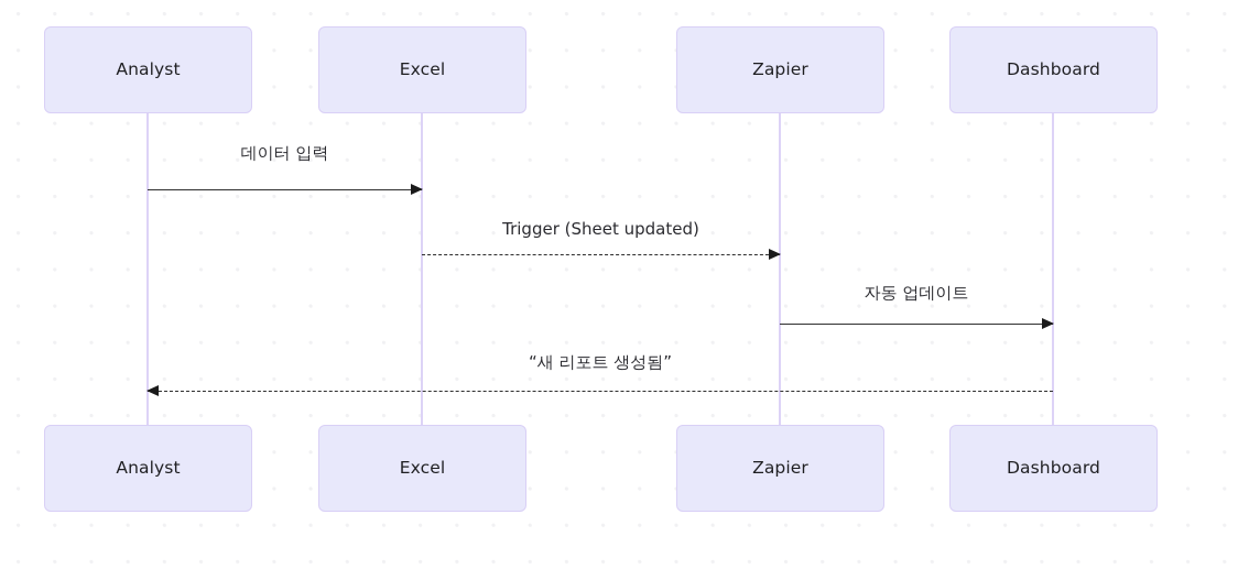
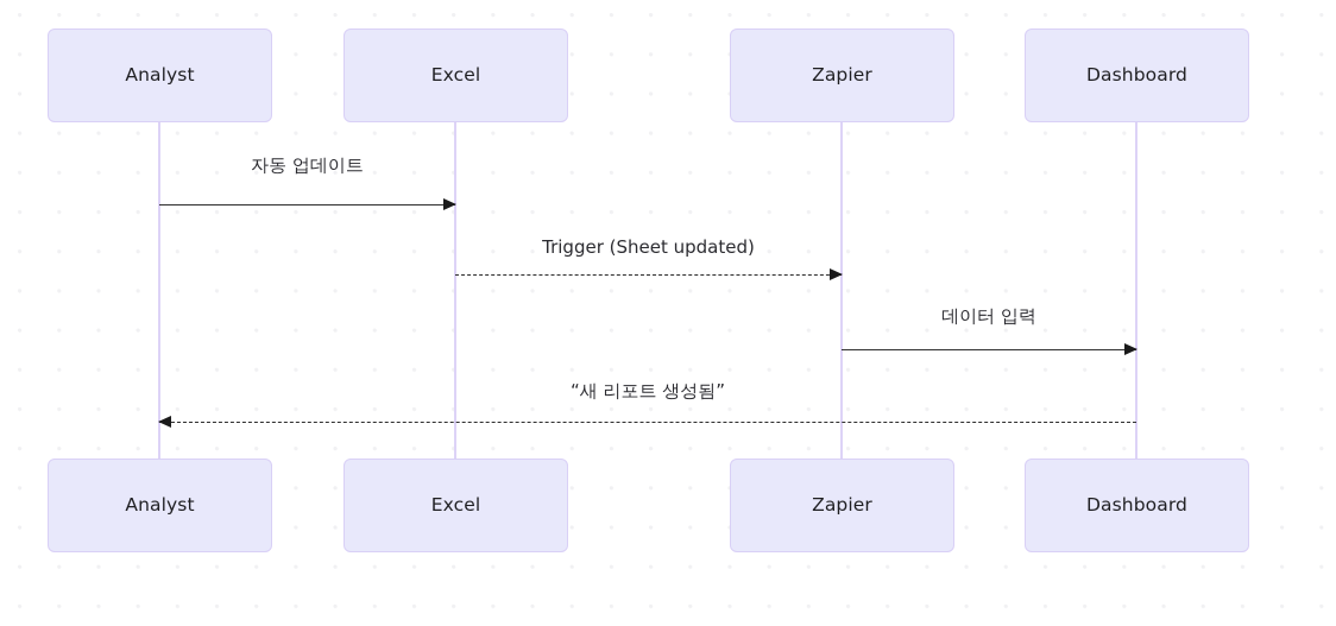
  Analyst
  Excel
  Zapier
  Dashboard
  Analyst
  Excel
  Zapier
  Dashboard
- 데이터 입력
+ 자동 업데이트
  Trigger (Sheet updated)
- 자동 업데이트
+ 데이터 입력
  “새 리포트 생성됨”
